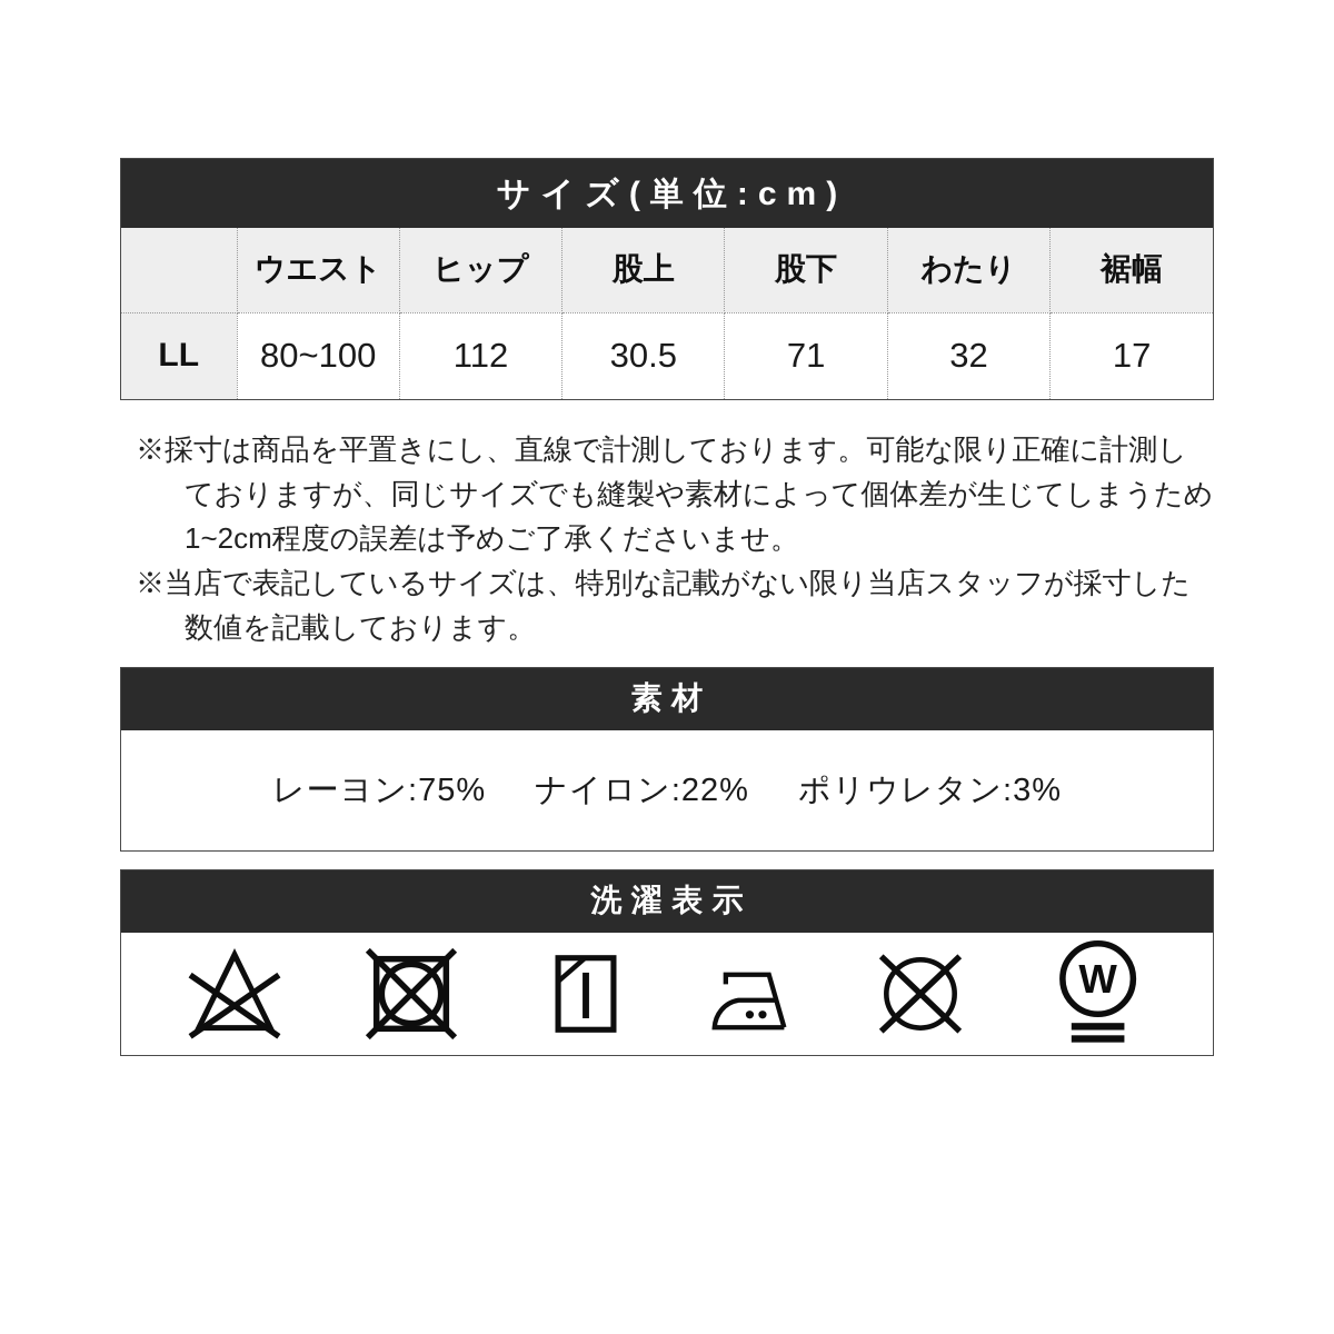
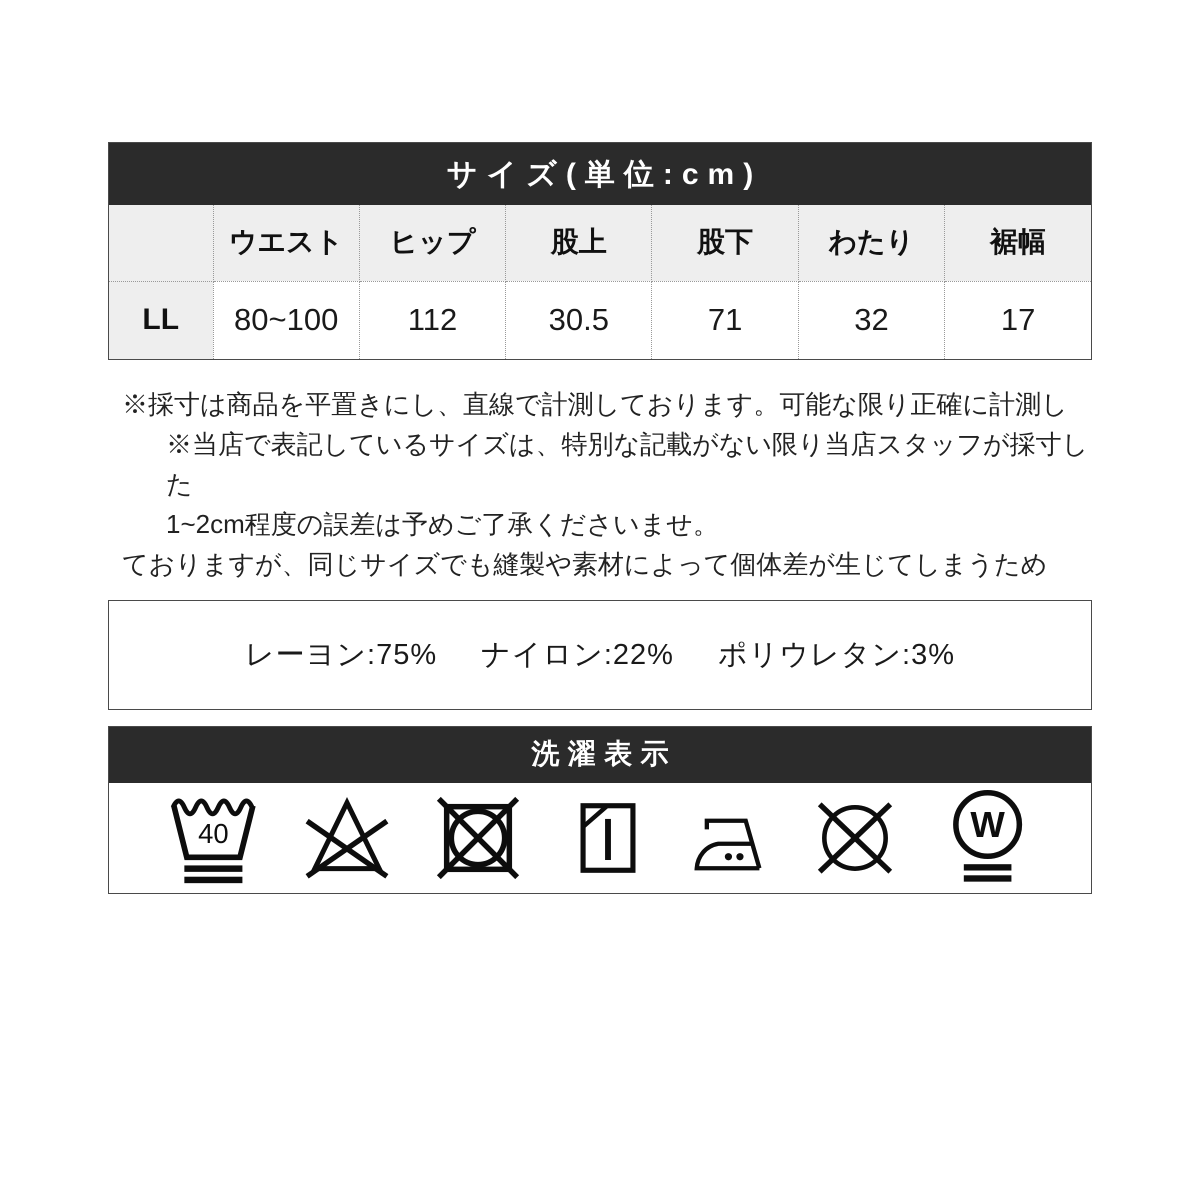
  サイズ(単位:cm)
  	ウエスト	ヒップ	股上	股下	わたり	裾幅
  LL	80~100	112	30.5	71	32	17
  ※採寸は商品を平置きにし、直線で計測しております。可能な限り正確に計測し
- ておりますが、同じサイズでも縫製や素材によって個体差が生じてしまうため
+ ※当店で表記しているサイズは、特別な記載がない限り当店スタッフが採寸した
  1~2cm程度の誤差は予めご了承くださいませ。
- ※当店で表記しているサイズは、特別な記載がない限り当店スタッフが採寸した
+ ておりますが、同じサイズでも縫製や素材によって個体差が生じてしまうため
- 数値を記載しております。
- 素材
  レーヨン:75%
  ナイロン:22%
  ポリウレタン:3%
  洗濯表示
+ 40
  W
